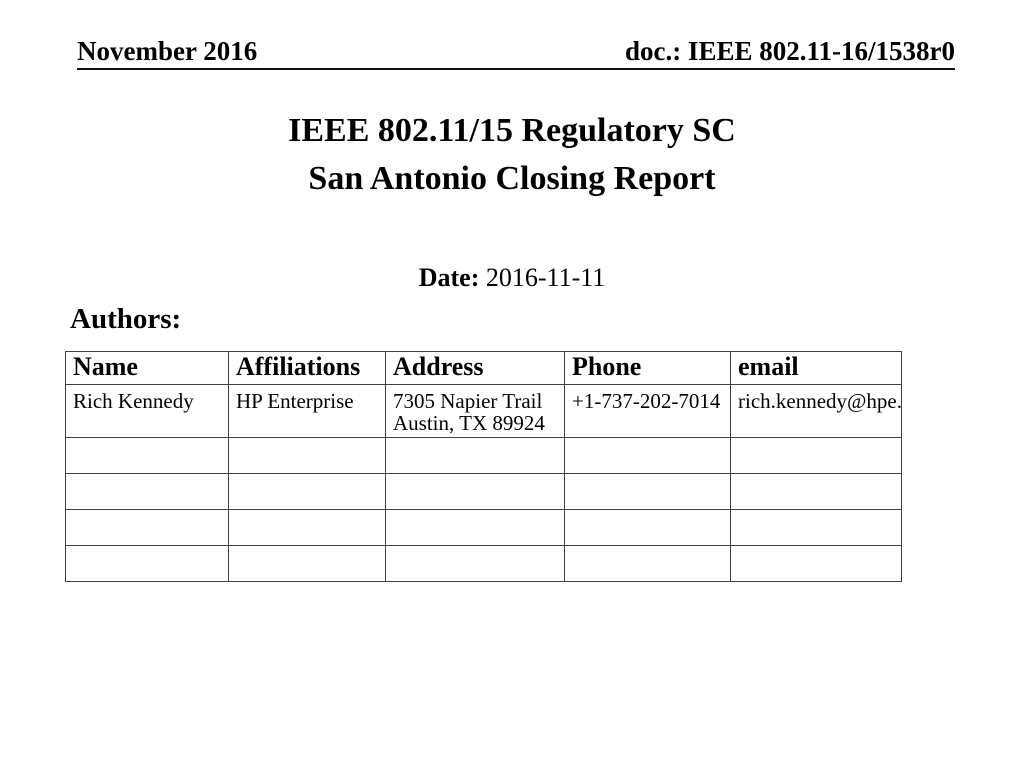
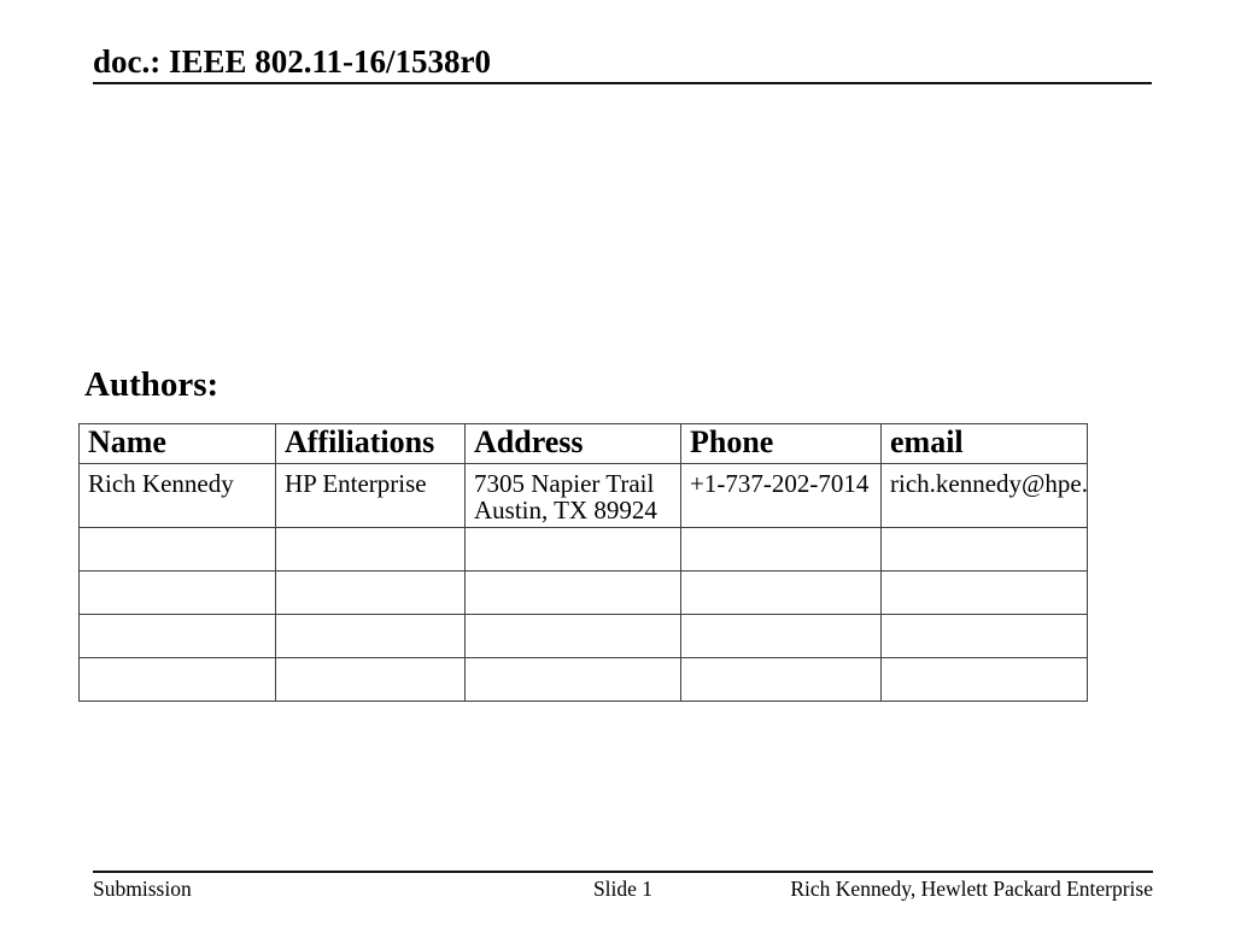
- November 2016
  doc.: IEEE 802.11-16/1538r0
- IEEE 802.11/15 Regulatory SC
- San Antonio Closing Report
- Date: 2016-11-11
  Authors:
  Name	Affiliations	Address	Phone	email
  Rich Kennedy	HP Enterprise	7305 Napier Trail Austin, TX 89924	+1-737-202-7014	rich.kennedy@hpe.
+ Submission
+ Slide 1
+ Rich Kennedy, Hewlett Packard Enterprise
